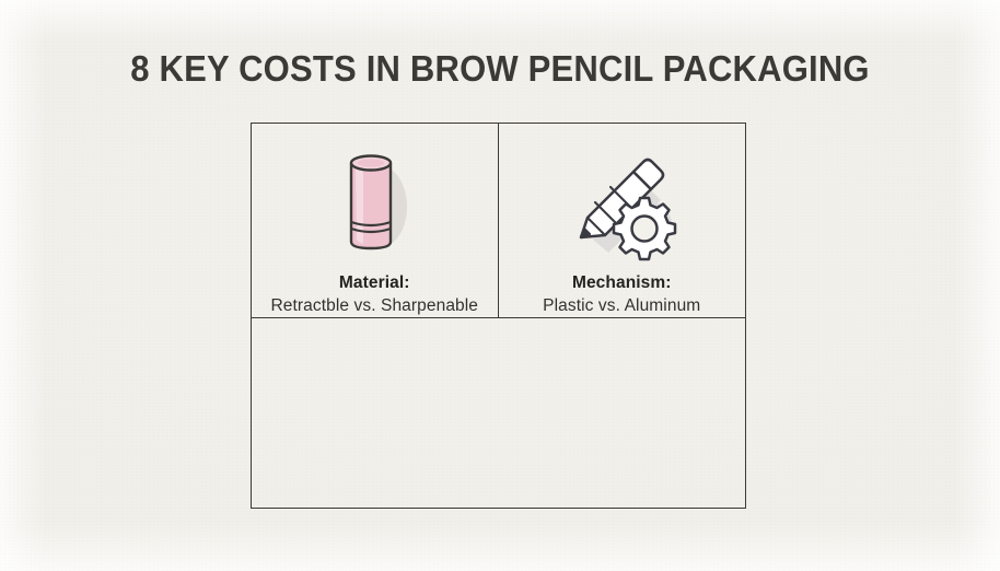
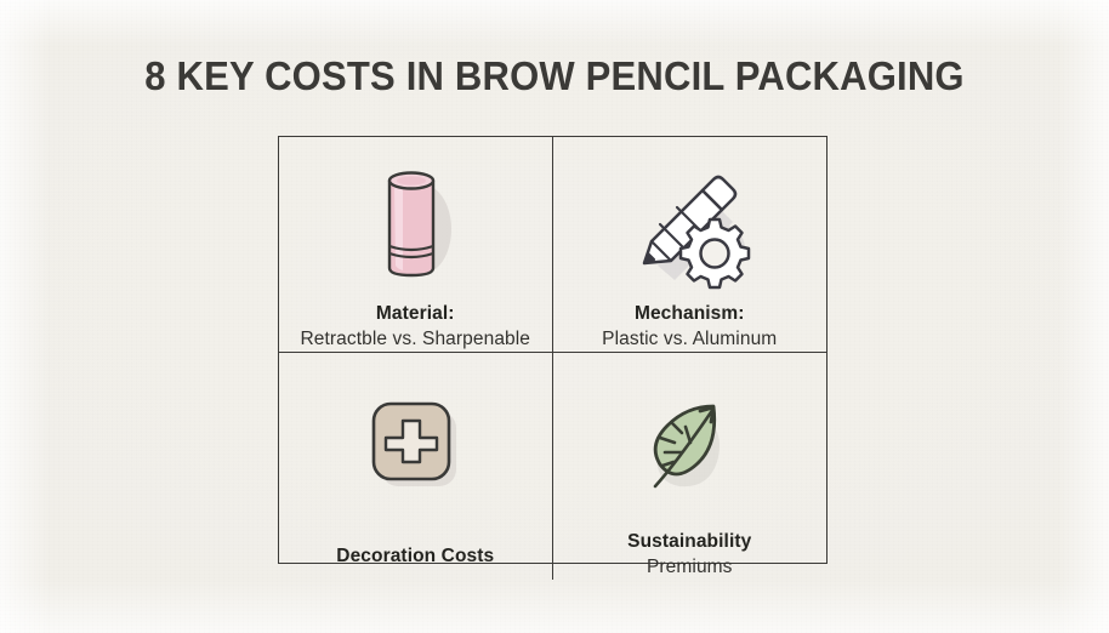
  8 KEY COSTS IN BROW PENCIL PACKAGING
  Material:
  Retractble vs. Sharpenable
  Mechanism:
  Plastic vs. Aluminum
+ Decoration Costs
+ Sustainability
+ Premiums
